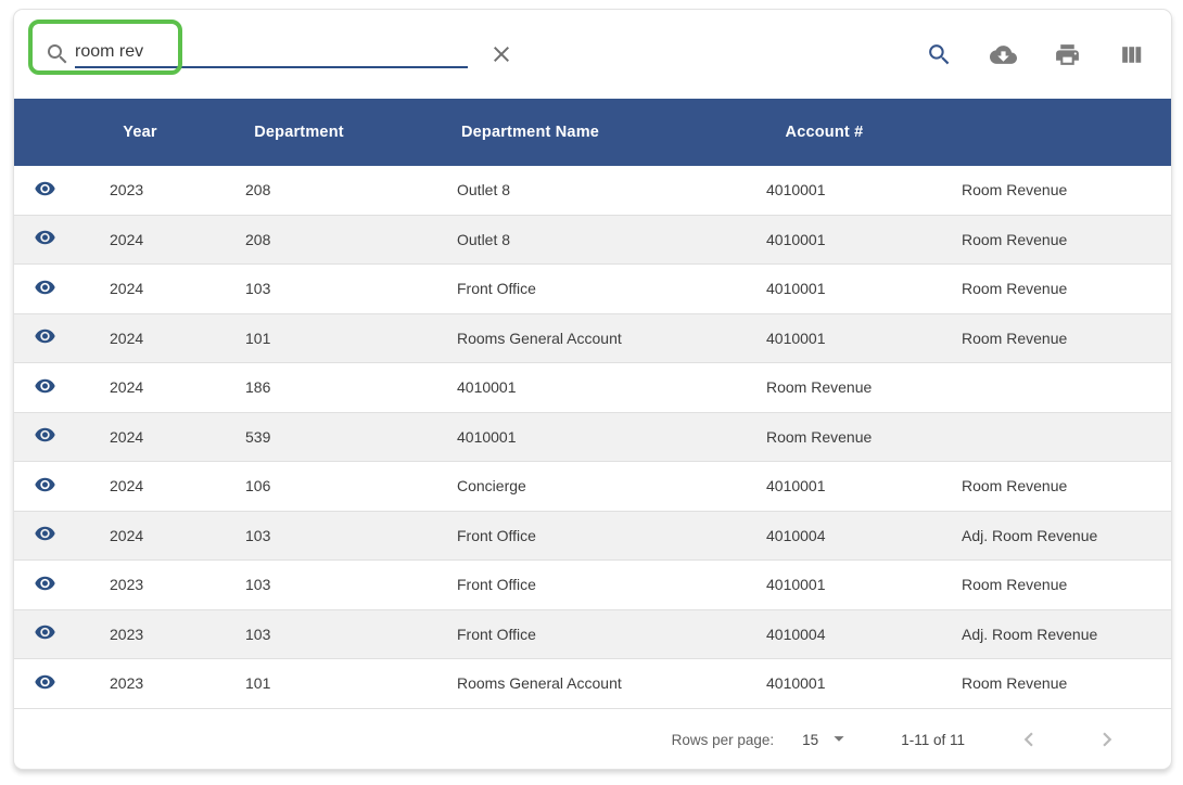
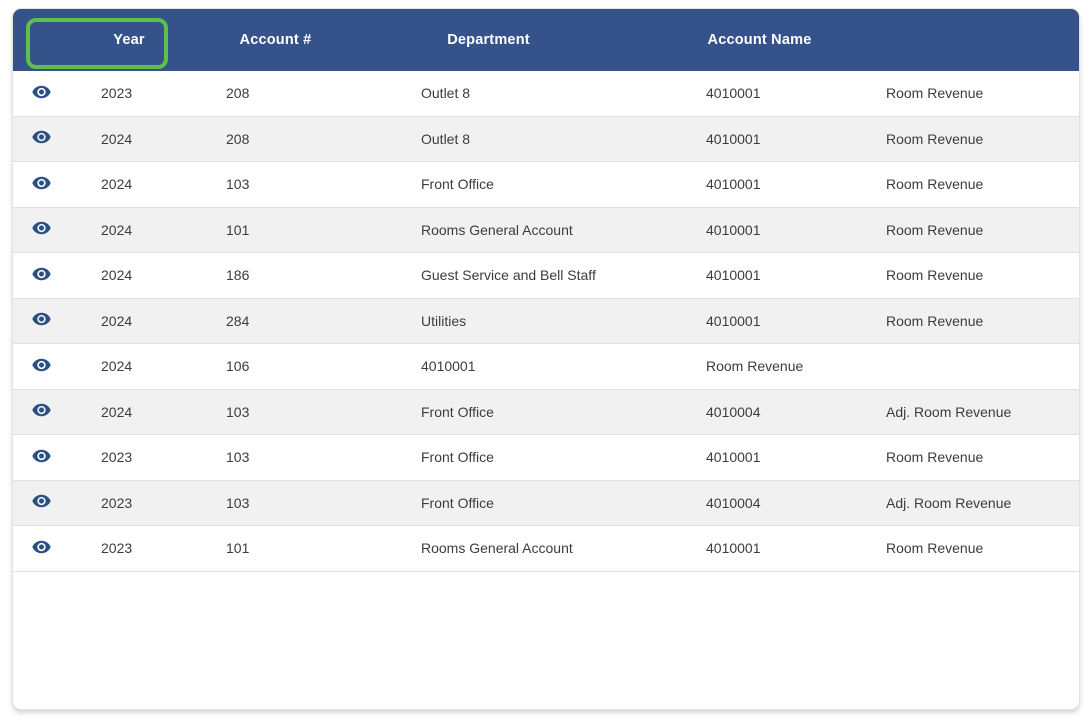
- room rev
  Year
- Department
+ Account #
- Department Name
- Account #
+ Department
+ Account Name
  2023
  208
  Outlet 8
  4010001
  Room Revenue
  2024
  208
  Outlet 8
  4010001
  Room Revenue
  2024
  103
  Front Office
  4010001
  Room Revenue
  2024
  101
  Rooms General Account
  4010001
  Room Revenue
  2024
  186
+ Guest Service and Bell Staff
  4010001
  Room Revenue
  2024
- 539
+ 284
+ Utilities
  4010001
  Room Revenue
  2024
  106
- Concierge
  4010001
  Room Revenue
  2024
  103
  Front Office
  4010004
  Adj. Room Revenue
  2023
  103
  Front Office
  4010001
  Room Revenue
  2023
  103
  Front Office
  4010004
  Adj. Room Revenue
  2023
  101
  Rooms General Account
  4010001
  Room Revenue
- Rows per page:
- 15
- 1-11 of 11
